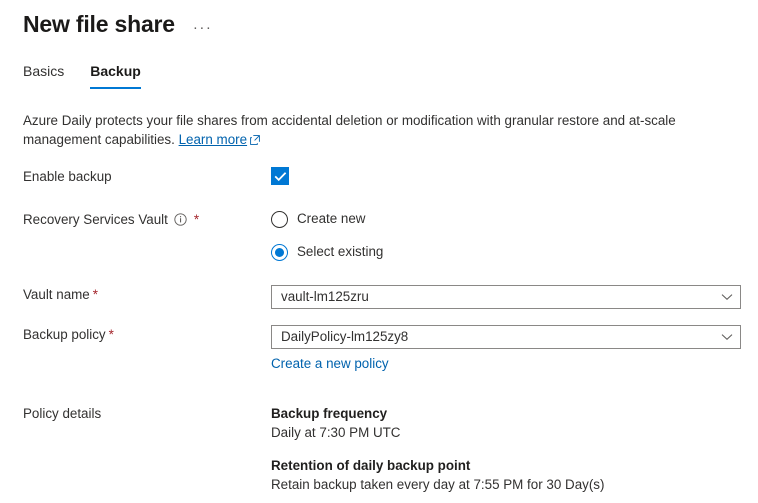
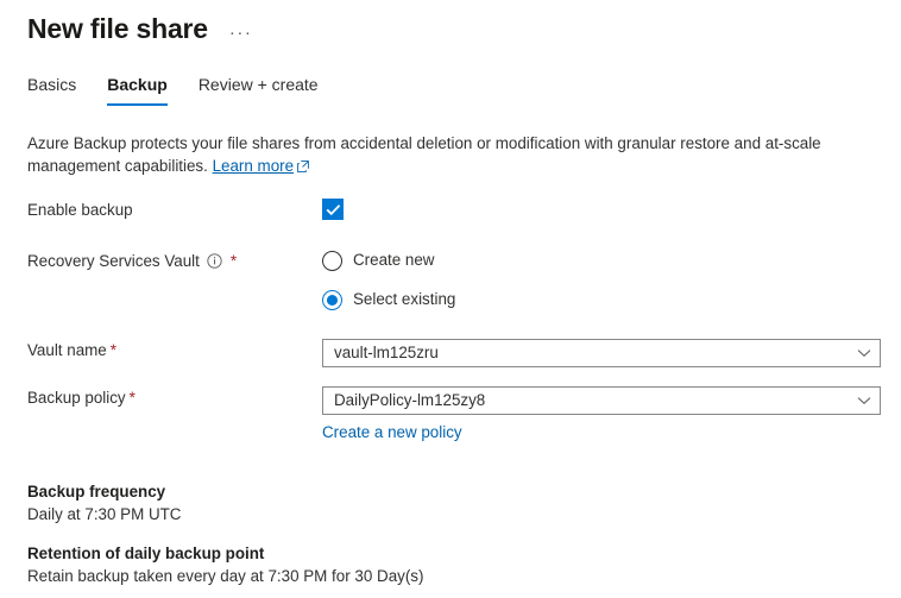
  New file share
  ···
  Basics
  Backup
+ Review + create
- Azure Daily protects your file shares from accidental deletion or modification with granular restore and at-scale management capabilities. Learn more
+ Azure Backup protects your file shares from accidental deletion or modification with granular restore and at-scale management capabilities. Learn more
  Enable backup
  Recovery Services Vault *
  Create new
  Select existing
  Vault name *
  vault-lm125zru
  Backup policy *
  DailyPolicy-lm125zy8
  Create a new policy
- Policy details
  Backup frequency
  Daily at 7:30 PM UTC
  Retention of daily backup point
- Retain backup taken every day at 7:55 PM for 30 Day(s)
+ Retain backup taken every day at 7:30 PM for 30 Day(s)
